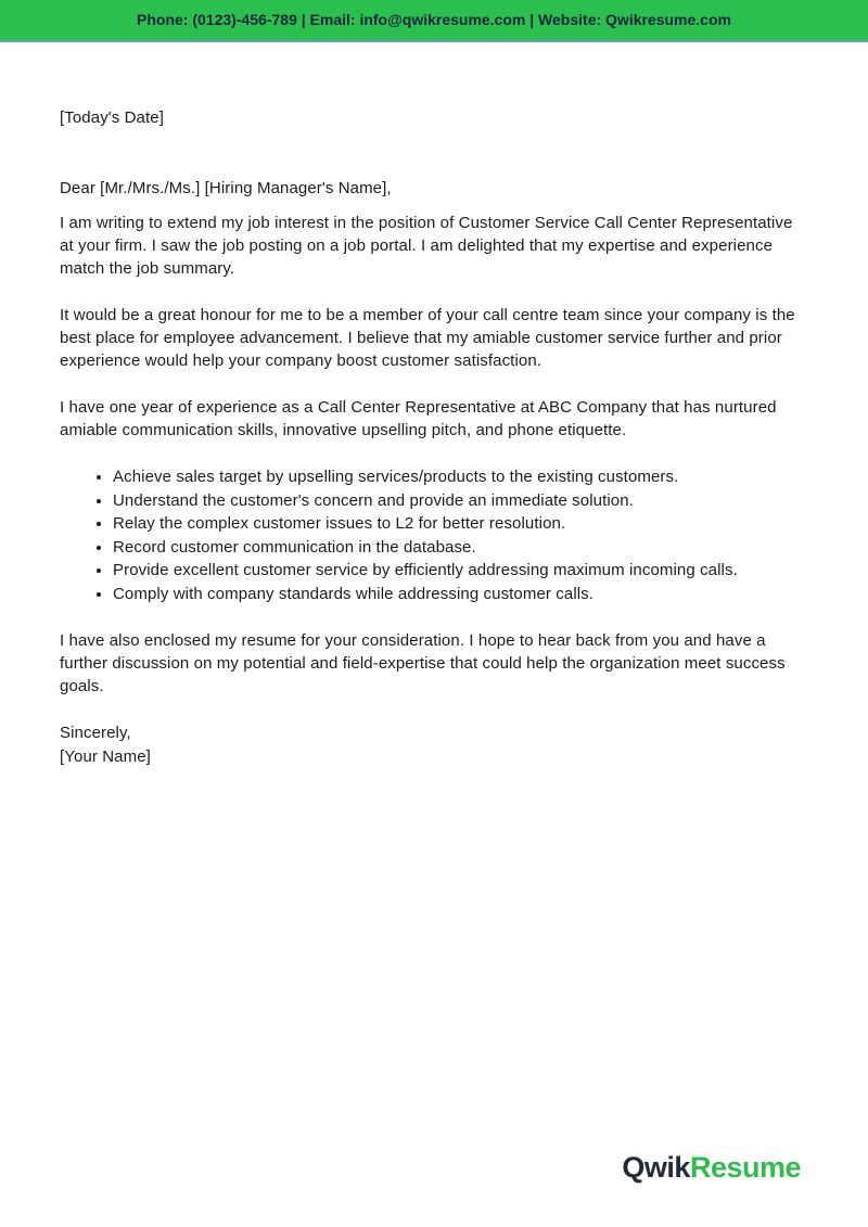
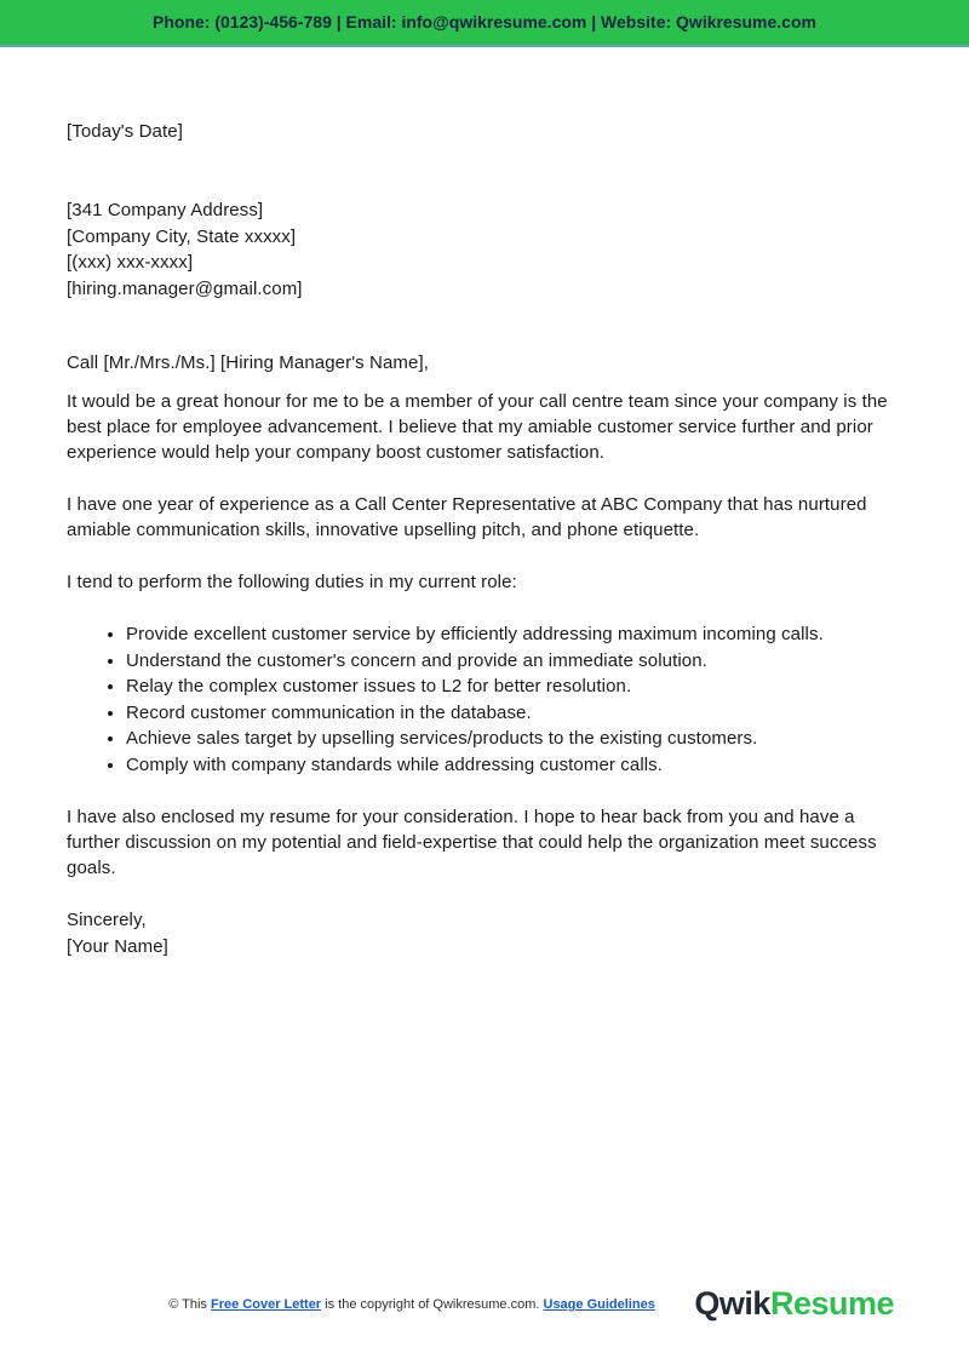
  Phone: (0123)-456-789 | Email: info@qwikresume.com | Website: Qwikresume.com
  [Today's Date]
+ [341 Company Address]
+ [Company City, State xxxxx]
+ [(xxx) xxx-xxxx]
+ [hiring.manager@gmail.com]
- Dear [Mr./Mrs./Ms.] [Hiring Manager's Name],
+ Call [Mr./Mrs./Ms.] [Hiring Manager's Name],
- I am writing to extend my job interest in the position of Customer Service Call Center Representative at your firm. I saw the job posting on a job portal. I am delighted that my expertise and experience match the job summary.
  It would be a great honour for me to be a member of your call centre team since your company is the best place for employee advancement. I believe that my amiable customer service further and prior experience would help your company boost customer satisfaction.
  I have one year of experience as a Call Center Representative at ABC Company that has nurtured amiable communication skills, innovative upselling pitch, and phone etiquette.
+ I tend to perform the following duties in my current role:
- Achieve sales target by upselling services/products to the existing customers.
+ Provide excellent customer service by efficiently addressing maximum incoming calls.
  Understand the customer's concern and provide an immediate solution.
  Relay the complex customer issues to L2 for better resolution.
  Record customer communication in the database.
- Provide excellent customer service by efficiently addressing maximum incoming calls.
+ Achieve sales target by upselling services/products to the existing customers.
  Comply with company standards while addressing customer calls.
  I have also enclosed my resume for your consideration. I hope to hear back from you and have a further discussion on my potential and field-expertise that could help the organization meet success goals.
  Sincerely,
  [Your Name]
+ © This Free Cover Letter is the copyright of Qwikresume.com. Usage Guidelines
  QwikResume
